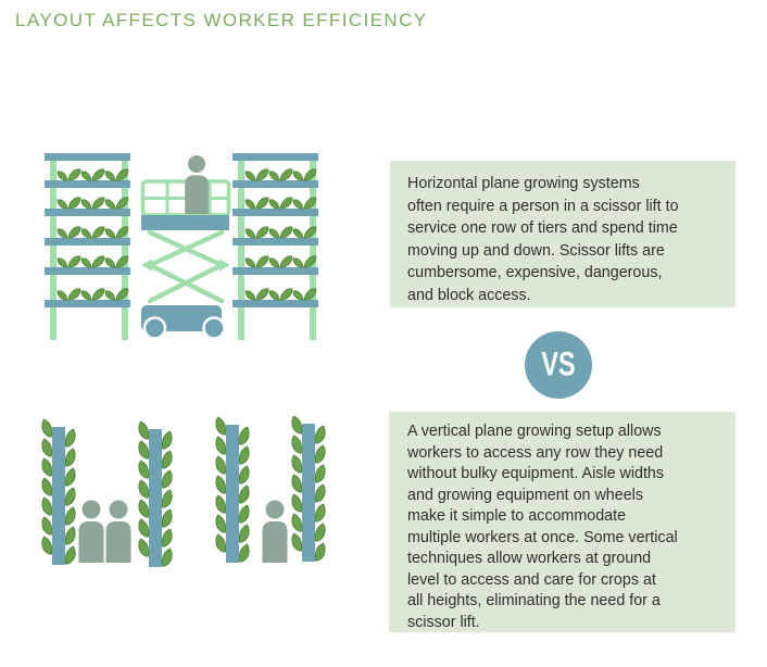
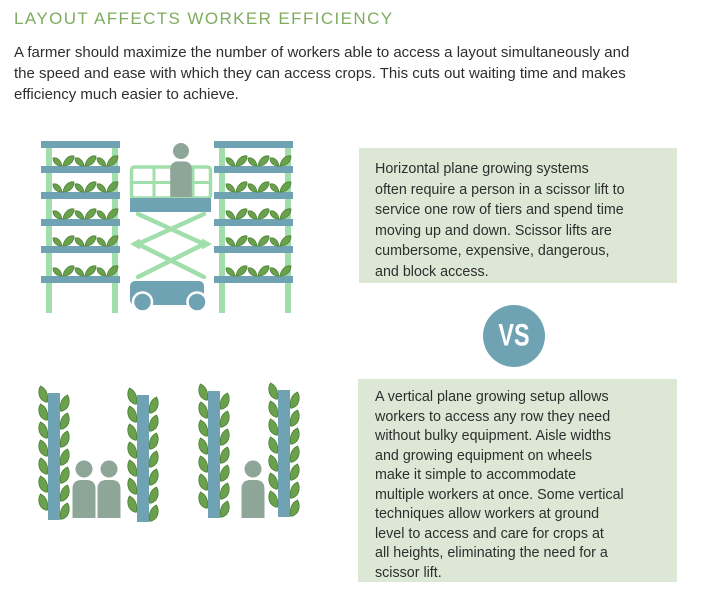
  LAYOUT AFFECTS WORKER EFFICIENCY
+ A farmer should maximize the number of workers able to access a layout simultaneously and
+ the speed and ease with which they can access crops. This cuts out waiting time and makes
+ efficiency much easier to achieve.
  Horizontal plane growing systems
  often require a person in a scissor lift to
  service one row of tiers and spend time
  moving up and down. Scissor lifts are
  cumbersome, expensive, dangerous,
  and block access.
  VS
  A vertical plane growing setup allows
  workers to access any row they need
  without bulky equipment. Aisle widths
  and growing equipment on wheels
  make it simple to accommodate
  multiple workers at once. Some vertical
  techniques allow workers at ground
  level to access and care for crops at
  all heights, eliminating the need for a
  scissor lift.
